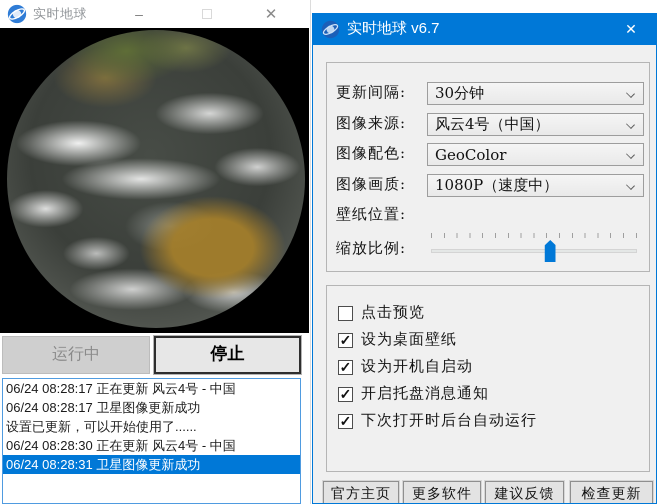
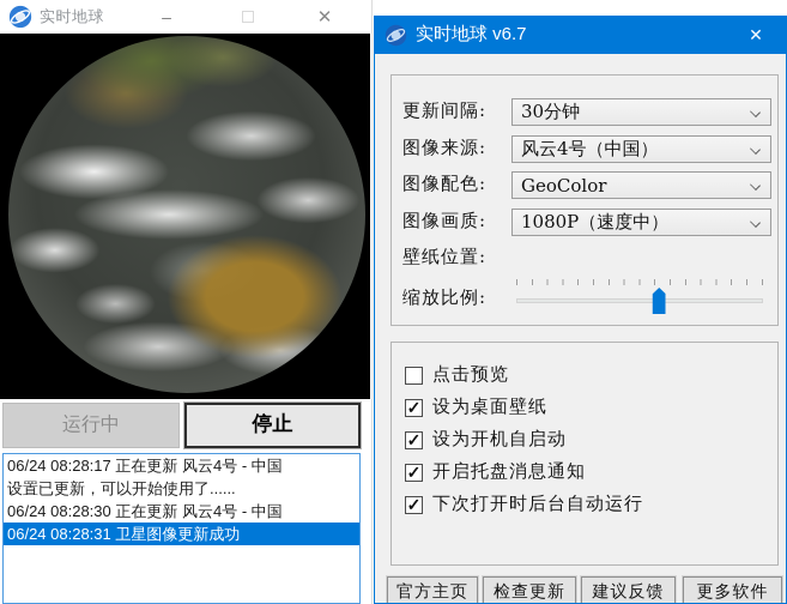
  实时地球
  –
  ✕
  运行中
  停止
  06/24 08:28:17 正在更新 风云4号 - 中国
- 06/24 08:28:17 卫星图像更新成功
  设置已更新，可以开始使用了......
  06/24 08:28:30 正在更新 风云4号 - 中国
  06/24 08:28:31 卫星图像更新成功
  实时地球 v6.7
  ✕
  更新间隔:
  30分钟
  图像来源:
  风云4号（中国）
  图像配色:
  GeoColor
  图像画质:
  1080P（速度中）
  壁纸位置:
  缩放比例:
  点击预览
  ✓
  设为桌面壁纸
  ✓
  设为开机自启动
  ✓
  开启托盘消息通知
  ✓
  下次打开时后台自动运行
  官方主页
- 更多软件
+ 检查更新
  建议反馈
- 检查更新
+ 更多软件
